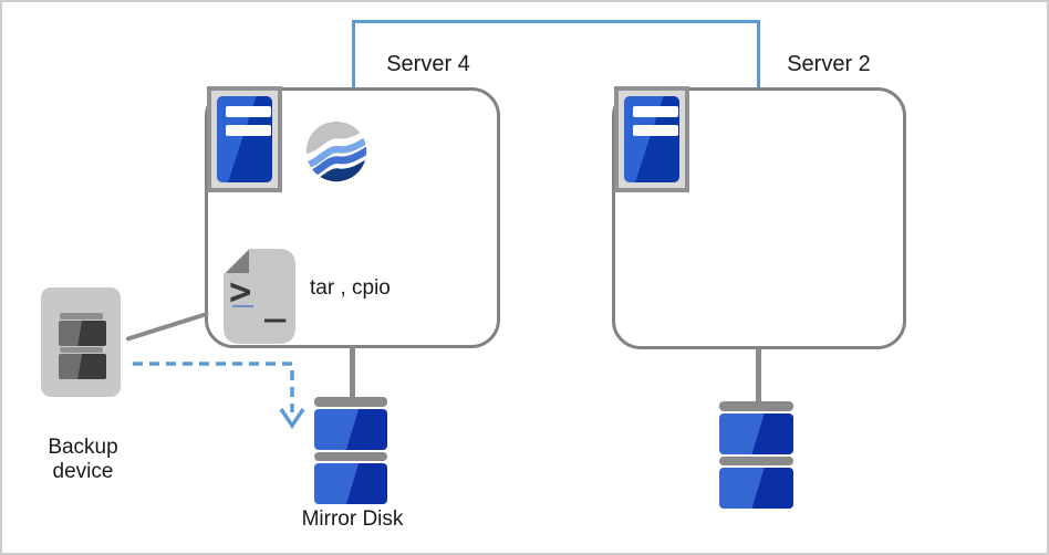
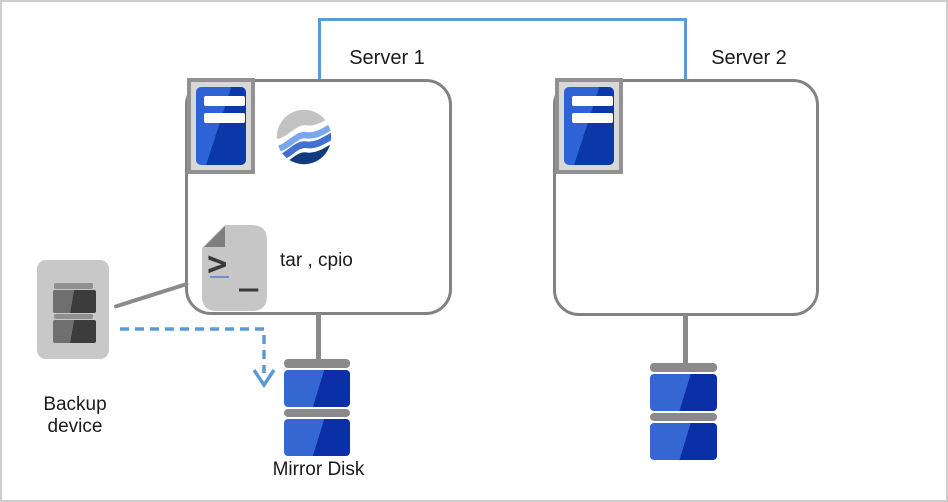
- Server 4
+ Server 1
  Server 2
  >
  _
  tar , cpio
  Backup
  device
  Mirror Disk
